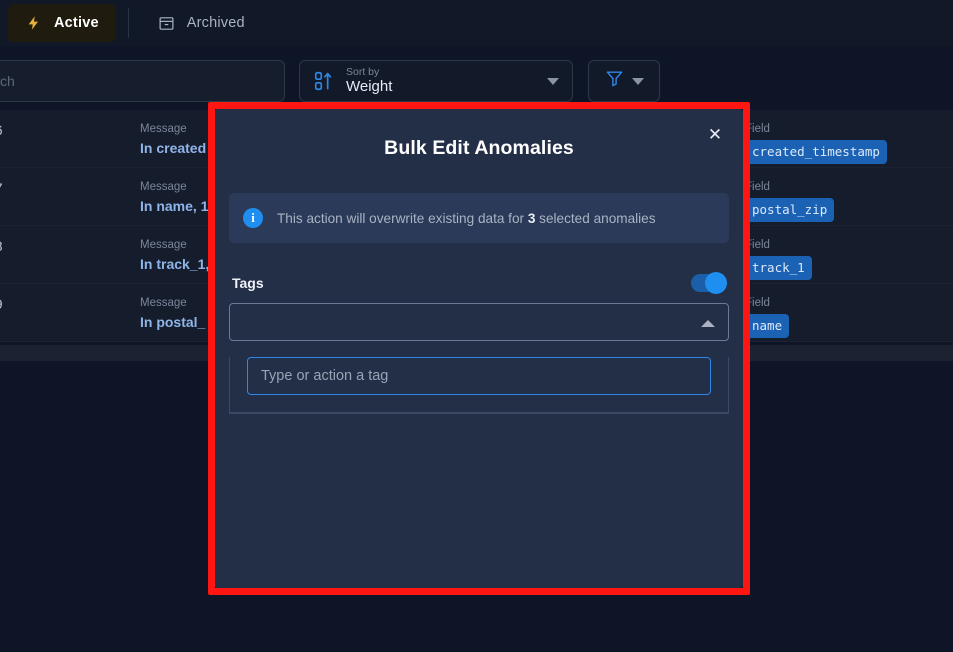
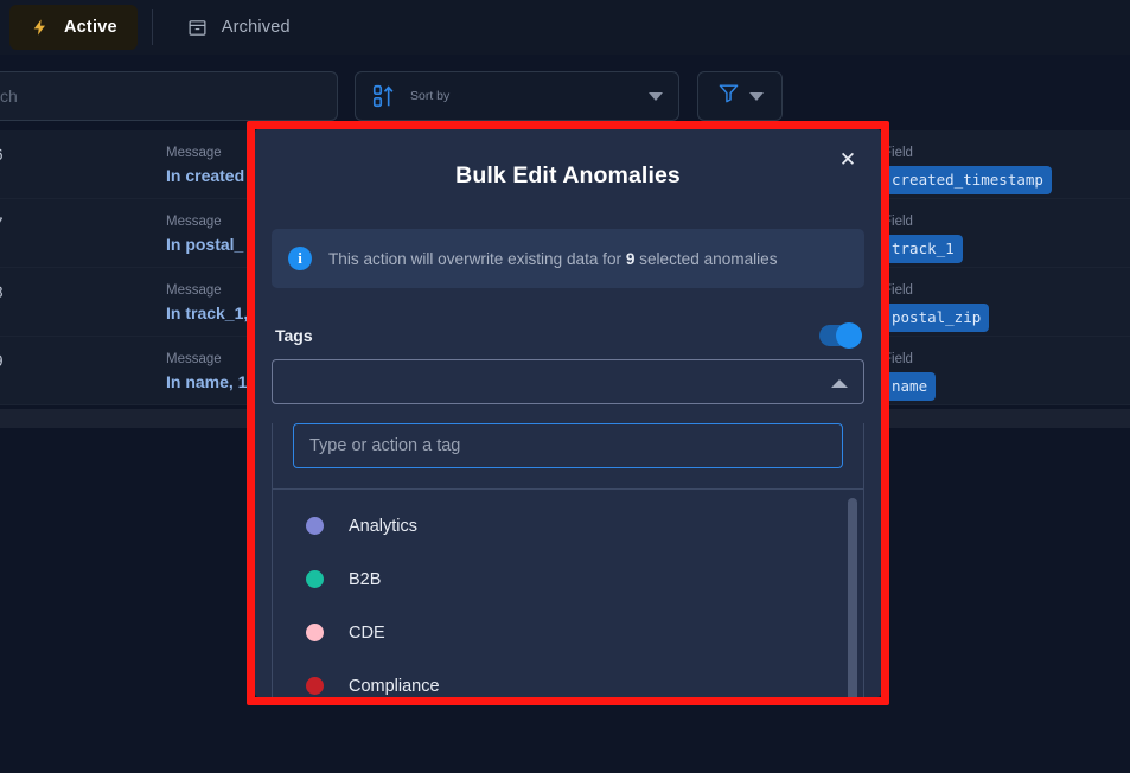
  Active
  Archived
  ch
  Sort by
- Weight
  Message
  In created
  Field
  created_timestamp
  Message
- In name, 1.
+ In postal_
  Field
- postal_zip
+ track_1
  Message
  In track_1,
  Field
- track_1
+ postal_zip
  Message
- In postal_
+ In name, 1.
  Field
  name
  ✕
  Bulk Edit Anomalies
  i
- This action will overwrite existing data for 3 selected anomalies
+ This action will overwrite existing data for 9 selected anomalies
  Tags
  Type or action a tag
+ Analytics
+ B2B
+ CDE
+ Compliance
